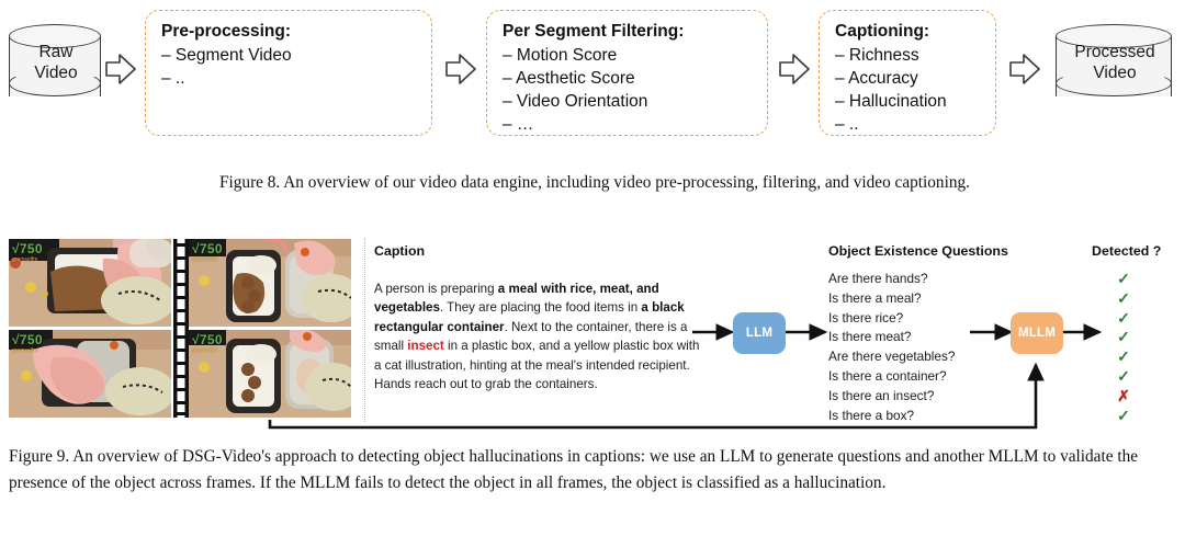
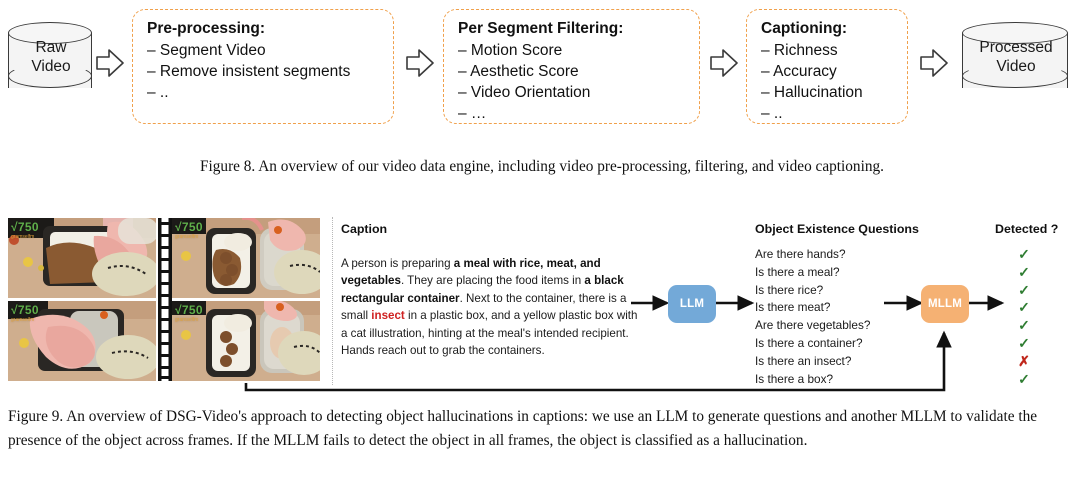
  Raw
  Video
  Pre-processing:
  – Segment Video
+ – Remove insistent segments
  – ..
  Per Segment Filtering:
  – Motion Score
  – Aesthetic Score
  – Video Orientation
  – …
  Captioning:
  – Richness
  – Accuracy
  – Hallucination
  – ..
  Processed
  Video
  Figure 8. An overview of our video data engine, including video pre-processing, filtering, and video captioning.
  √750
  √750
  √750
  √750
  Caption
  A person is preparing a meal with rice, meat, and vegetables. They are placing the food items in a black rectangular container. Next to the container, there is a small insect in a plastic box, and a yellow plastic box with a cat illustration, hinting at the meal's intended recipient. Hands reach out to grab the containers.
  LLM
  Object Existence Questions
  Are there hands?
  Is there a meal?
  Is there rice?
  Is there meat?
  Are there vegetables?
  Is there a container?
  Is there an insect?
  Is there a box?
  MLLM
  Detected ?
  ✓
  ✓
  ✓
  ✓
  ✓
  ✓
  ✗
  ✓
  Figure 9. An overview of DSG-Video's approach to detecting object hallucinations in captions: we use an LLM to generate questions and another MLLM to validate the presence of the object across frames. If the MLLM fails to detect the object in all frames, the object is classified as a hallucination.
